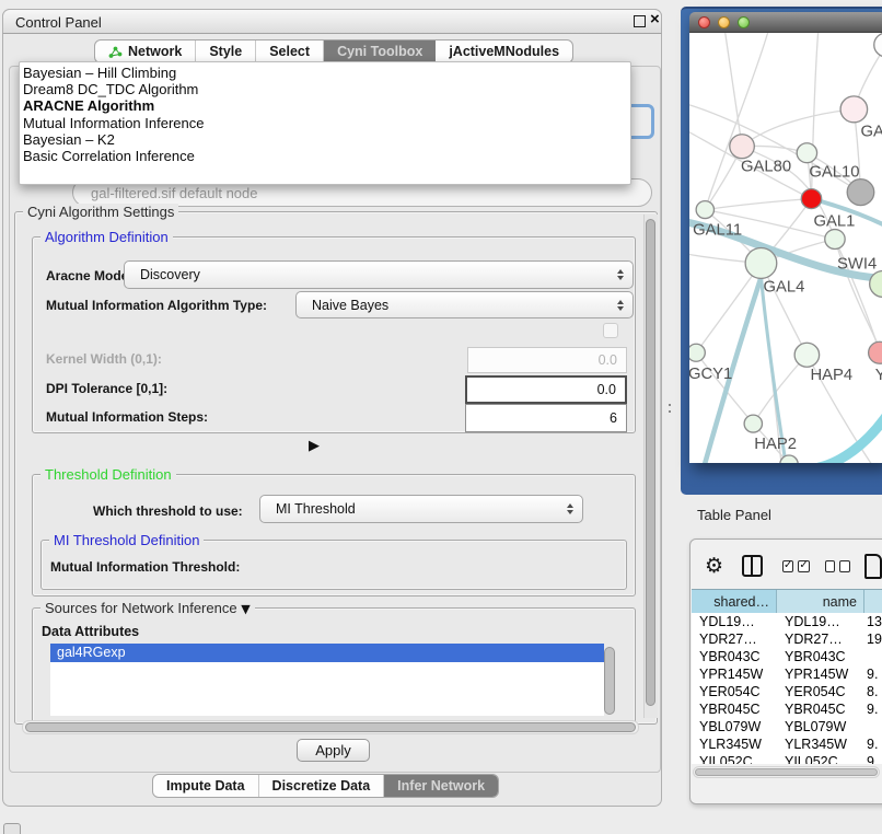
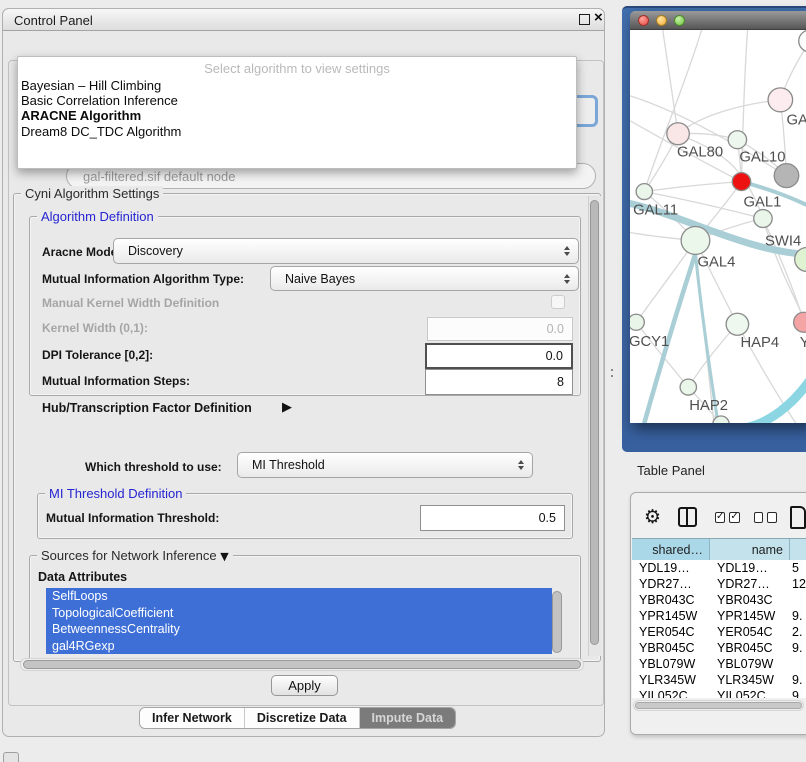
  Control Panel
  ×
- Network
- Style
- Select
- Cyni Toolbox
- jActiveMNodules
  gal-filtered.sif default node
  Cyni Algorithm Settings
  Algorithm Definition
  Aracne Mod
  Discovery
  Mutual Information Algorithm Type:
  Naive Bayes
+ Manual Kernel Width Definition
  Kernel Width (0,1):
  0.0
- DPI Tolerance [0,1]:
+ DPI Tolerance [0,2]:
  0.0
  Mutual Information Steps:
- 6
+ 8
+ Hub/Transcription Factor Definition
  ▶
- Threshold Definition
  Which threshold to use:
  MI Threshold
  MI Threshold Definition
  Mutual Information Threshold:
+ 0.5
  Sources for Network Inference ▼
  Data Attributes
+ SelfLoops
+ TopologicalCoefficient
+ BetweennessCentrality
  gal4RGexp
  Apply
- Impute Data
+ Infer Network
  Discretize Data
- Infer Network
+ Impute Data
+ Select algorithm to view settings
  Bayesian – Hill Climbing
- Dream8 DC_TDC Algorithm
+ Basic Correlation Inference
  ARACNE Algorithm
- Mutual Information Inference
- Bayesian – K2
- Basic Correlation Inference
+ Dream8 DC_TDC Algorithm
  GAL80
  GAL10
  GAL11
  GAL1
  SWI4
  GAL4
  GCY1
  HAP4
  Y
  HAP2
  Table Panel
  ⚙
  ✓
  ✓
  shared…
  name
  YDL19…
  YDL19…
- 13
+ 5
  YDR27…
  YDR27…
- 19
+ 12
  YBR043C
  YBR043C
  YPR145W
  YPR145W
  9.
  YER054C
  YER054C
- 8.
+ 2.
  YBR045C
  YBR045C
  9.
  YBL079W
  YBL079W
  YLR345W
  YLR345W
  9.
  YIL052C
  YIL052C
  9.
